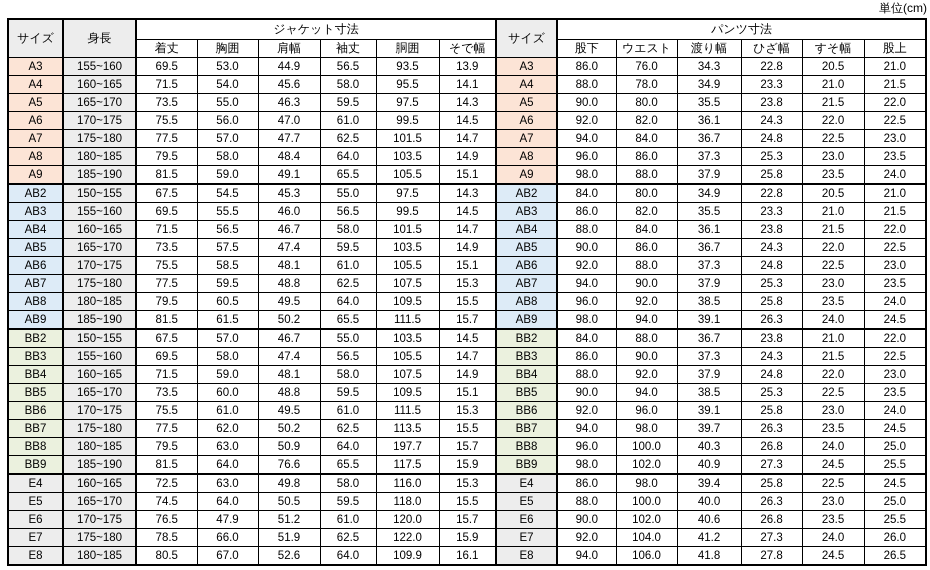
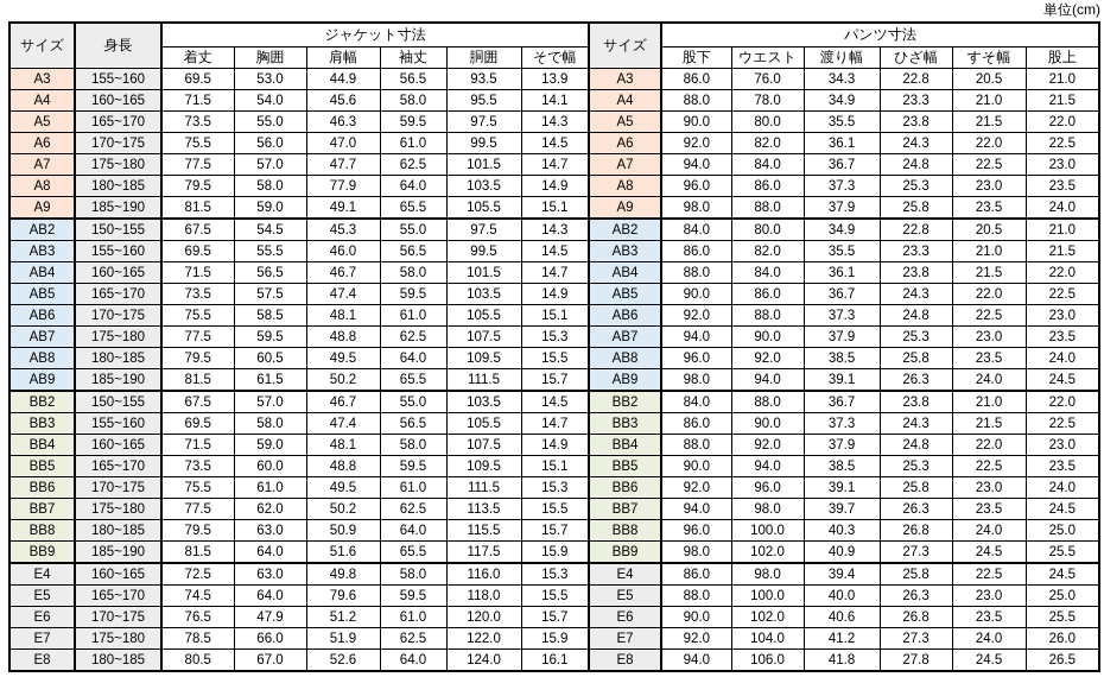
  単位(cm)
  サイズ	身長	ジャケット寸法	サイズ	パンツ寸法
  着丈	胸囲	肩幅	袖丈	胴囲	そで幅	股下	ウエスト	渡り幅	ひざ幅	すそ幅	股上
  A3	155~160	69.5	53.0	44.9	56.5	93.5	13.9	A3	86.0	76.0	34.3	22.8	20.5	21.0
  A4	160~165	71.5	54.0	45.6	58.0	95.5	14.1	A4	88.0	78.0	34.9	23.3	21.0	21.5
  A5	165~170	73.5	55.0	46.3	59.5	97.5	14.3	A5	90.0	80.0	35.5	23.8	21.5	22.0
  A6	170~175	75.5	56.0	47.0	61.0	99.5	14.5	A6	92.0	82.0	36.1	24.3	22.0	22.5
  A7	175~180	77.5	57.0	47.7	62.5	101.5	14.7	A7	94.0	84.0	36.7	24.8	22.5	23.0
- A8	180~185	79.5	58.0	48.4	64.0	103.5	14.9	A8	96.0	86.0	37.3	25.3	23.0	23.5
+ A8	180~185	79.5	58.0	77.9	64.0	103.5	14.9	A8	96.0	86.0	37.3	25.3	23.0	23.5
  A9	185~190	81.5	59.0	49.1	65.5	105.5	15.1	A9	98.0	88.0	37.9	25.8	23.5	24.0
  AB2	150~155	67.5	54.5	45.3	55.0	97.5	14.3	AB2	84.0	80.0	34.9	22.8	20.5	21.0
  AB3	155~160	69.5	55.5	46.0	56.5	99.5	14.5	AB3	86.0	82.0	35.5	23.3	21.0	21.5
  AB4	160~165	71.5	56.5	46.7	58.0	101.5	14.7	AB4	88.0	84.0	36.1	23.8	21.5	22.0
  AB5	165~170	73.5	57.5	47.4	59.5	103.5	14.9	AB5	90.0	86.0	36.7	24.3	22.0	22.5
  AB6	170~175	75.5	58.5	48.1	61.0	105.5	15.1	AB6	92.0	88.0	37.3	24.8	22.5	23.0
  AB7	175~180	77.5	59.5	48.8	62.5	107.5	15.3	AB7	94.0	90.0	37.9	25.3	23.0	23.5
  AB8	180~185	79.5	60.5	49.5	64.0	109.5	15.5	AB8	96.0	92.0	38.5	25.8	23.5	24.0
  AB9	185~190	81.5	61.5	50.2	65.5	111.5	15.7	AB9	98.0	94.0	39.1	26.3	24.0	24.5
  BB2	150~155	67.5	57.0	46.7	55.0	103.5	14.5	BB2	84.0	88.0	36.7	23.8	21.0	22.0
  BB3	155~160	69.5	58.0	47.4	56.5	105.5	14.7	BB3	86.0	90.0	37.3	24.3	21.5	22.5
  BB4	160~165	71.5	59.0	48.1	58.0	107.5	14.9	BB4	88.0	92.0	37.9	24.8	22.0	23.0
  BB5	165~170	73.5	60.0	48.8	59.5	109.5	15.1	BB5	90.0	94.0	38.5	25.3	22.5	23.5
  BB6	170~175	75.5	61.0	49.5	61.0	111.5	15.3	BB6	92.0	96.0	39.1	25.8	23.0	24.0
  BB7	175~180	77.5	62.0	50.2	62.5	113.5	15.5	BB7	94.0	98.0	39.7	26.3	23.5	24.5
- BB8	180~185	79.5	63.0	50.9	64.0	197.7	15.7	BB8	96.0	100.0	40.3	26.8	24.0	25.0
+ BB8	180~185	79.5	63.0	50.9	64.0	115.5	15.7	BB8	96.0	100.0	40.3	26.8	24.0	25.0
- BB9	185~190	81.5	64.0	76.6	65.5	117.5	15.9	BB9	98.0	102.0	40.9	27.3	24.5	25.5
+ BB9	185~190	81.5	64.0	51.6	65.5	117.5	15.9	BB9	98.0	102.0	40.9	27.3	24.5	25.5
  E4	160~165	72.5	63.0	49.8	58.0	116.0	15.3	E4	86.0	98.0	39.4	25.8	22.5	24.5
- E5	165~170	74.5	64.0	50.5	59.5	118.0	15.5	E5	88.0	100.0	40.0	26.3	23.0	25.0
+ E5	165~170	74.5	64.0	79.6	59.5	118.0	15.5	E5	88.0	100.0	40.0	26.3	23.0	25.0
  E6	170~175	76.5	47.9	51.2	61.0	120.0	15.7	E6	90.0	102.0	40.6	26.8	23.5	25.5
  E7	175~180	78.5	66.0	51.9	62.5	122.0	15.9	E7	92.0	104.0	41.2	27.3	24.0	26.0
- E8	180~185	80.5	67.0	52.6	64.0	109.9	16.1	E8	94.0	106.0	41.8	27.8	24.5	26.5
+ E8	180~185	80.5	67.0	52.6	64.0	124.0	16.1	E8	94.0	106.0	41.8	27.8	24.5	26.5
